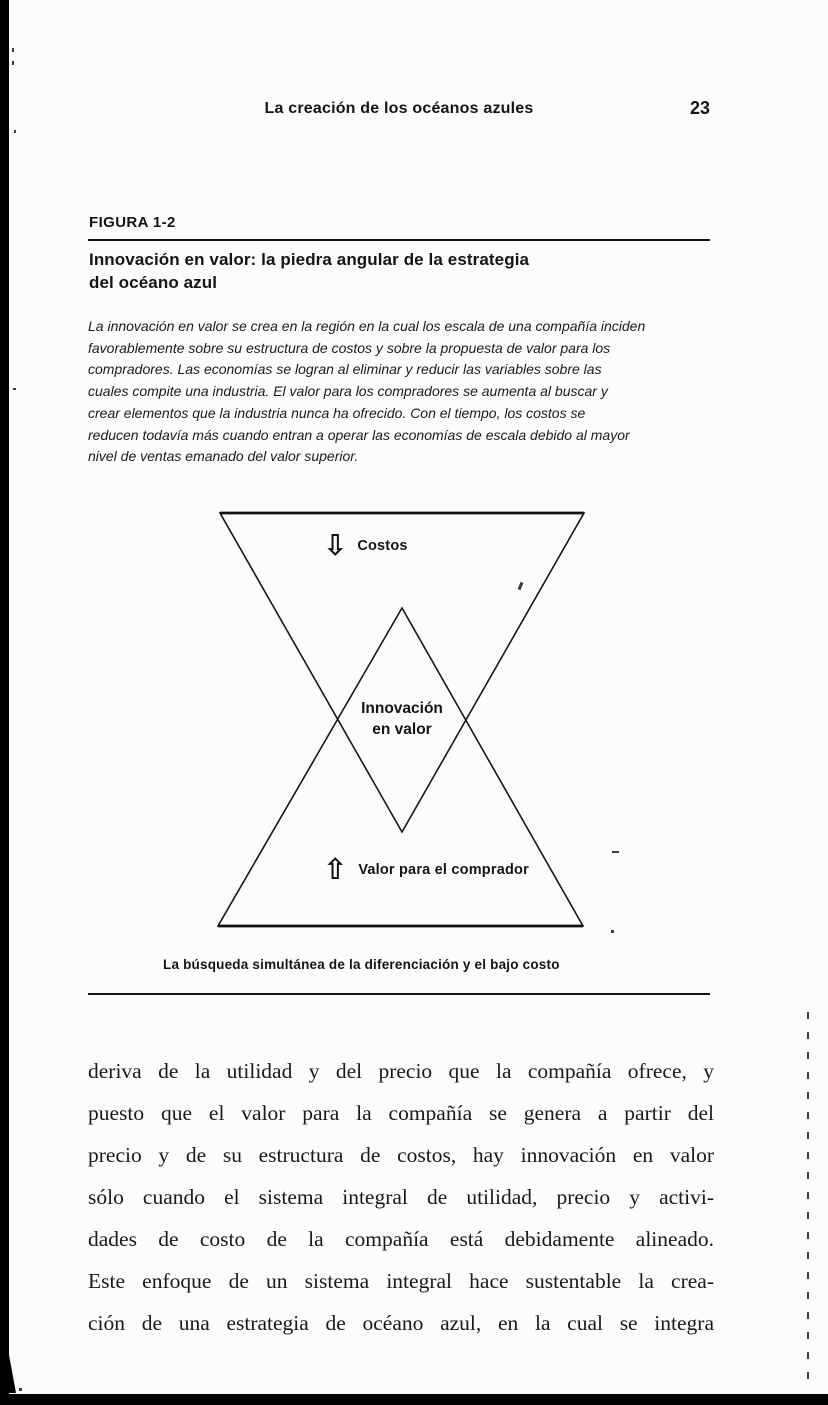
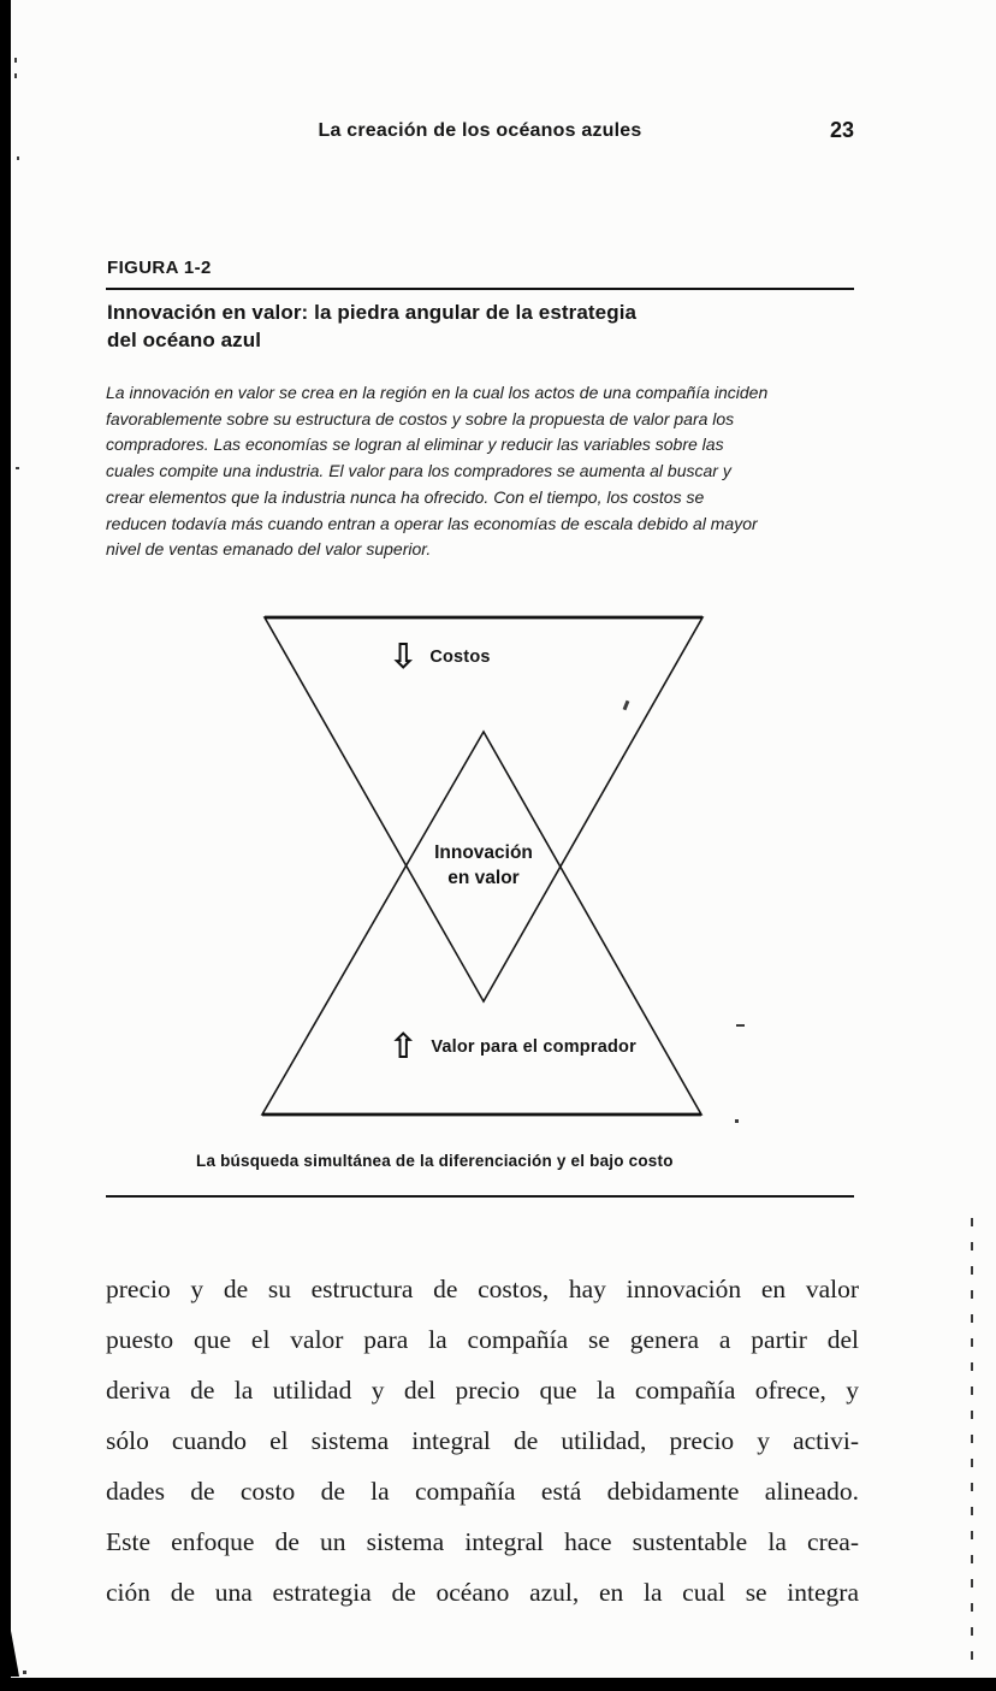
  La creación de los océanos azules
  23
  FIGURA 1-2
  Innovación en valor: la piedra angular de la estrategia
  del océano azul
- La innovación en valor se crea en la región en la cual los escala de una compañía inciden
+ La innovación en valor se crea en la región en la cual los actos de una compañía inciden
  favorablemente sobre su estructura de costos y sobre la propuesta de valor para los
  compradores. Las economías se logran al eliminar y reducir las variables sobre las
  cuales compite una industria. El valor para los compradores se aumenta al buscar y
  crear elementos que la industria nunca ha ofrecido. Con el tiempo, los costos se
  reducen todavía más cuando entran a operar las economías de escala debido al mayor
  nivel de ventas emanado del valor superior.
  ⇩
  Costos
  Innovación
  en valor
  ⇧
  Valor para el comprador
  La búsqueda simultánea de la diferenciación y el bajo costo
- deriva de la utilidad y del precio que la compañía ofrece, y
+ precio y de su estructura de costos, hay innovación en valor
  puesto que el valor para la compañía se genera a partir del
- precio y de su estructura de costos, hay innovación en valor
+ deriva de la utilidad y del precio que la compañía ofrece, y
  sólo cuando el sistema integral de utilidad, precio y activi-
  dades de costo de la compañía está debidamente alineado.
  Este enfoque de un sistema integral hace sustentable la crea-
  ción de una estrategia de océano azul, en la cual se integra
